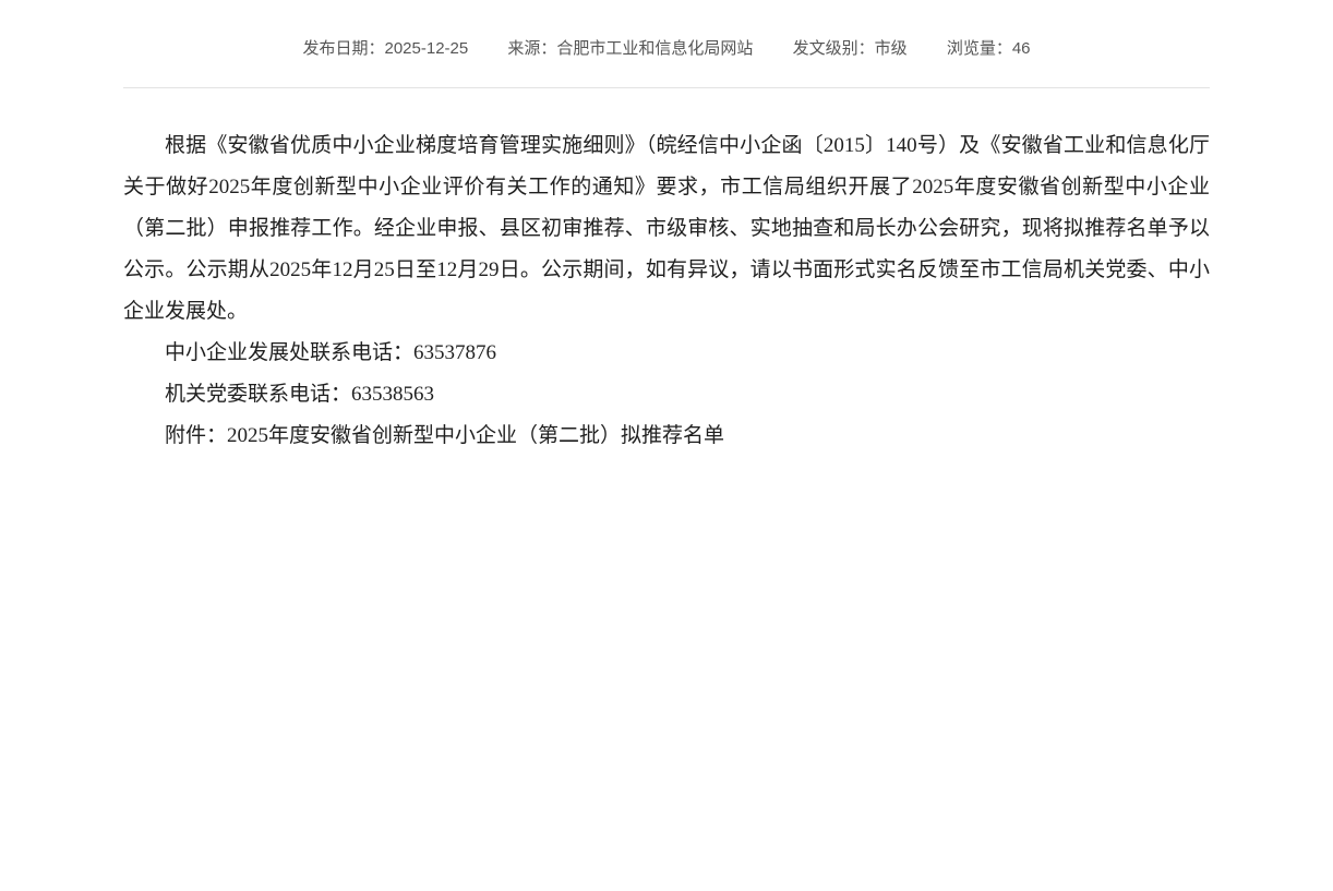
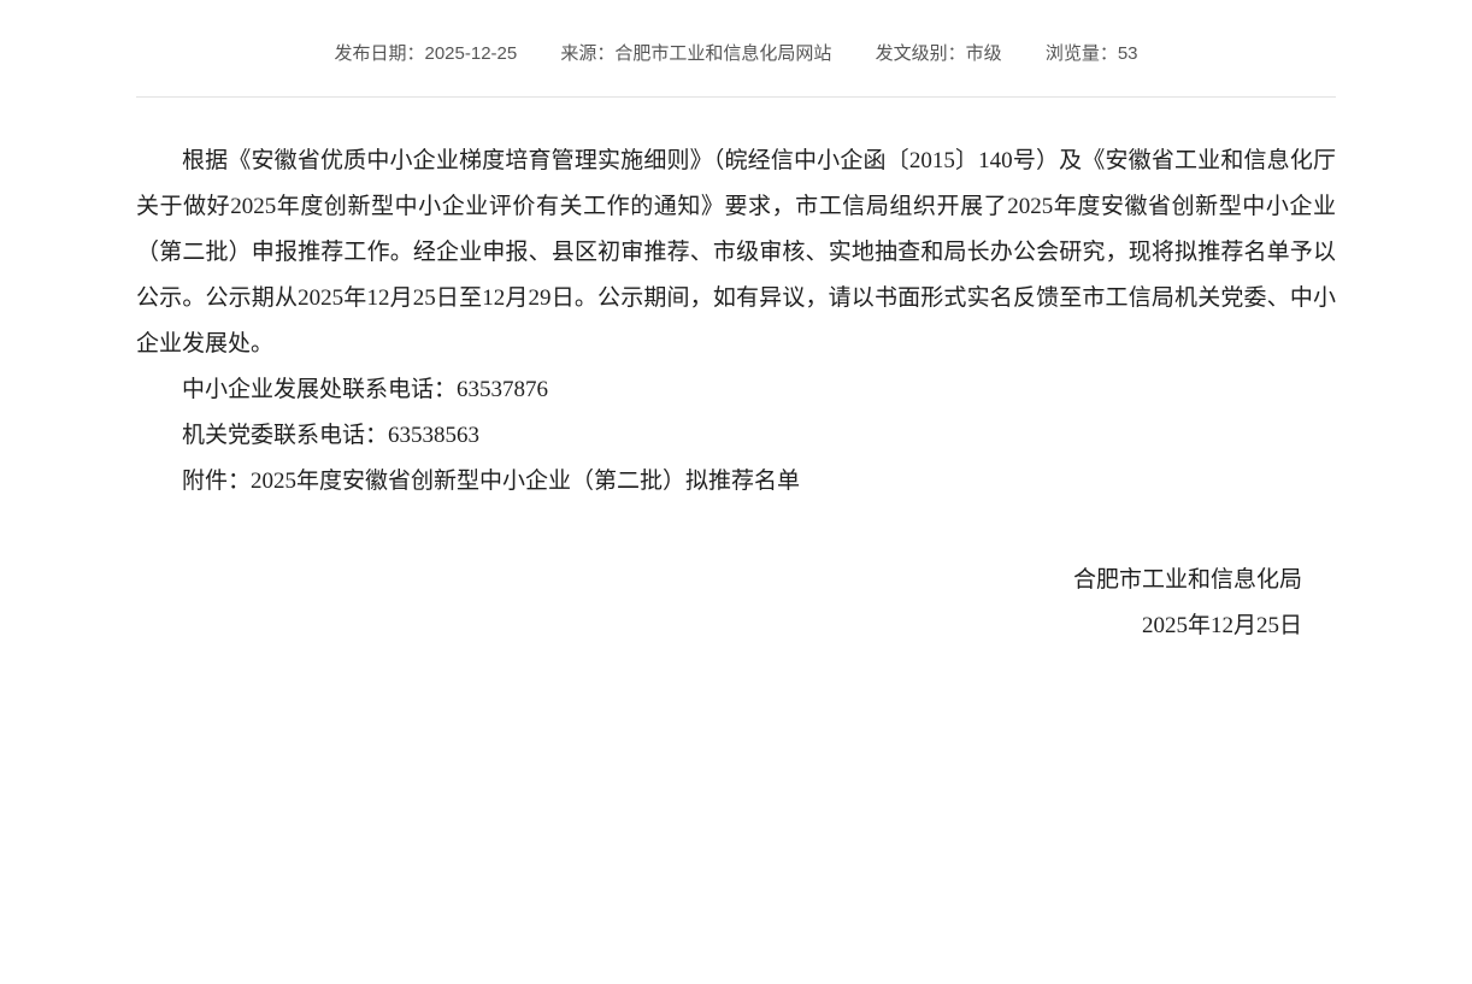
- 发布日期：2025-12-25 来源：合肥市工业和信息化局网站 发文级别：市级 浏览量：46
+ 发布日期：2025-12-25 来源：合肥市工业和信息化局网站 发文级别：市级 浏览量：53
  根据《安徽省优质中小企业梯度培育管理实施细则》（皖经信中小企函〔2015〕140号）及《安徽省工业和信息化厅关于做好2025年度创新型中小企业评价有关工作的通知》要求，市工信局组织开展了2025年度安徽省创新型中小企业（第二批）申报推荐工作。经企业申报、县区初审推荐、市级审核、实地抽查和局长办公会研究，现将拟推荐名单予以公示。公示期从2025年12月25日至12月29日。公示期间，如有异议，请以书面形式实名反馈至市工信局机关党委、中小企业发展处。
  中小企业发展处联系电话：63537876
  机关党委联系电话：63538563
  附件：2025年度安徽省创新型中小企业（第二批）拟推荐名单
+ 合肥市工业和信息化局
+ 2025年12月25日
